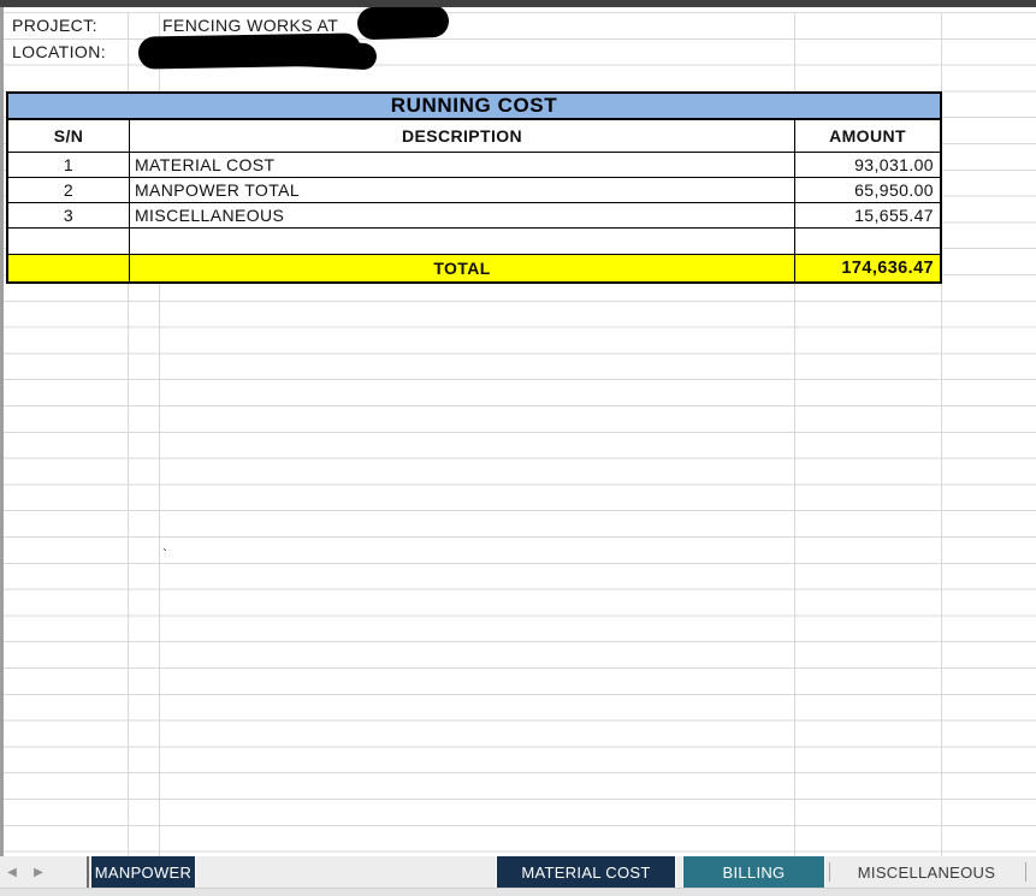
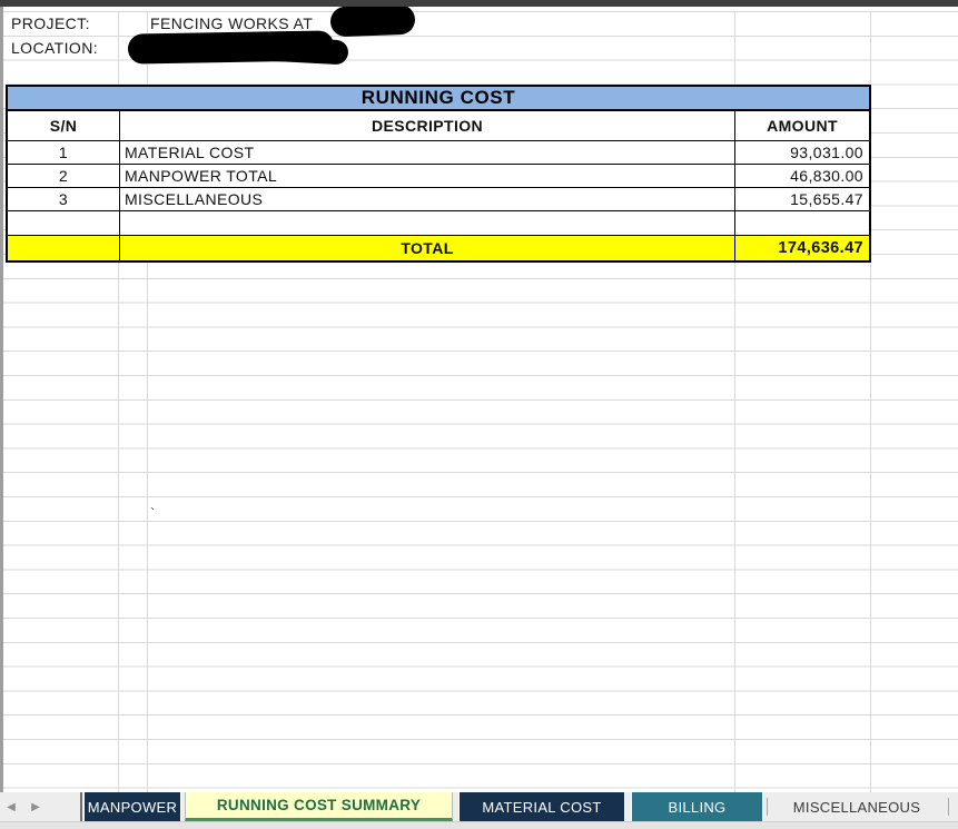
  PROJECT:
  FENCING WORKS AT
  LOCATION:
  RUNNING COST
  S/N
  DESCRIPTION
  AMOUNT
  1
  MATERIAL COST
  93,031.00
  2
  MANPOWER TOTAL
- 65,950.00
+ 46,830.00
  3
  MISCELLANEOUS
  15,655.47
  TOTAL
  174,636.47
  `
  ◀
  ▶
  MANPOWER
+ RUNNING COST SUMMARY
  MATERIAL COST
  BILLING
  MISCELLANEOUS
